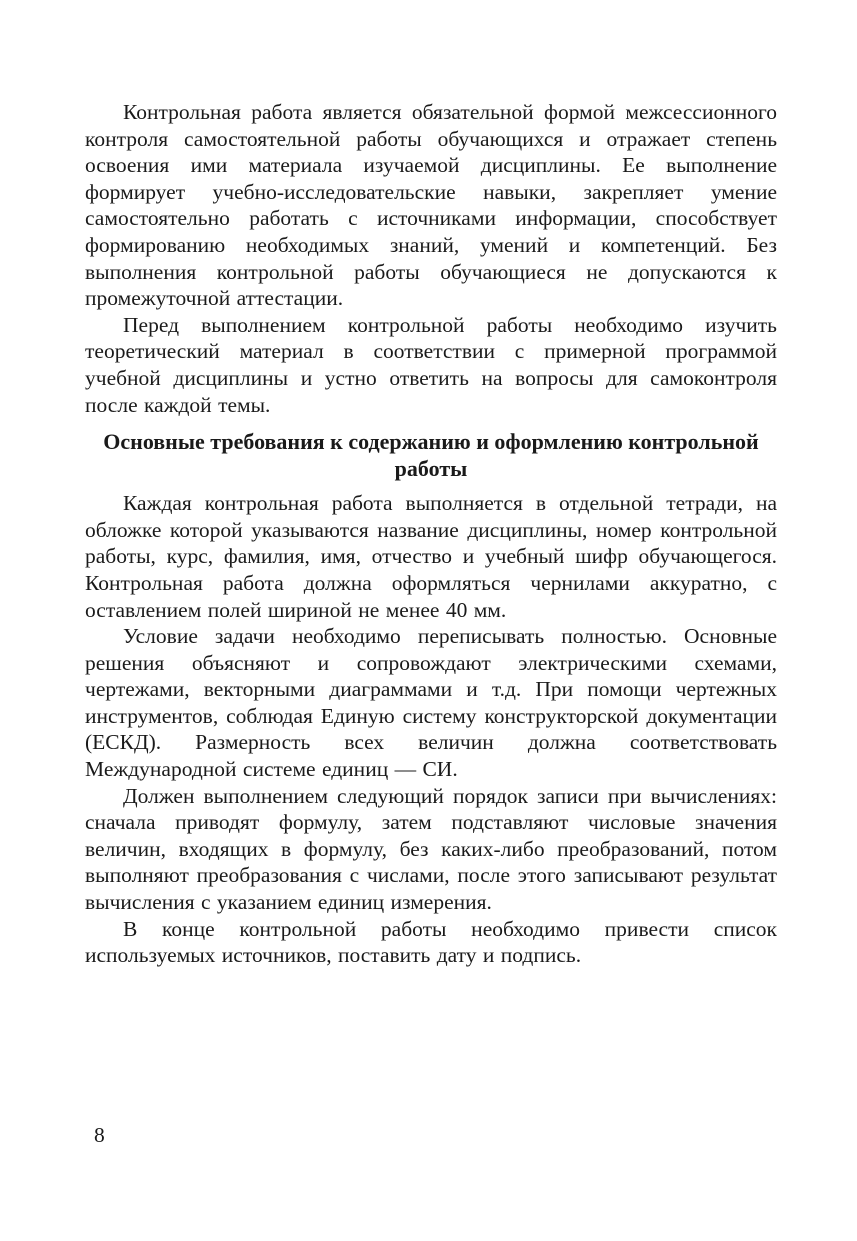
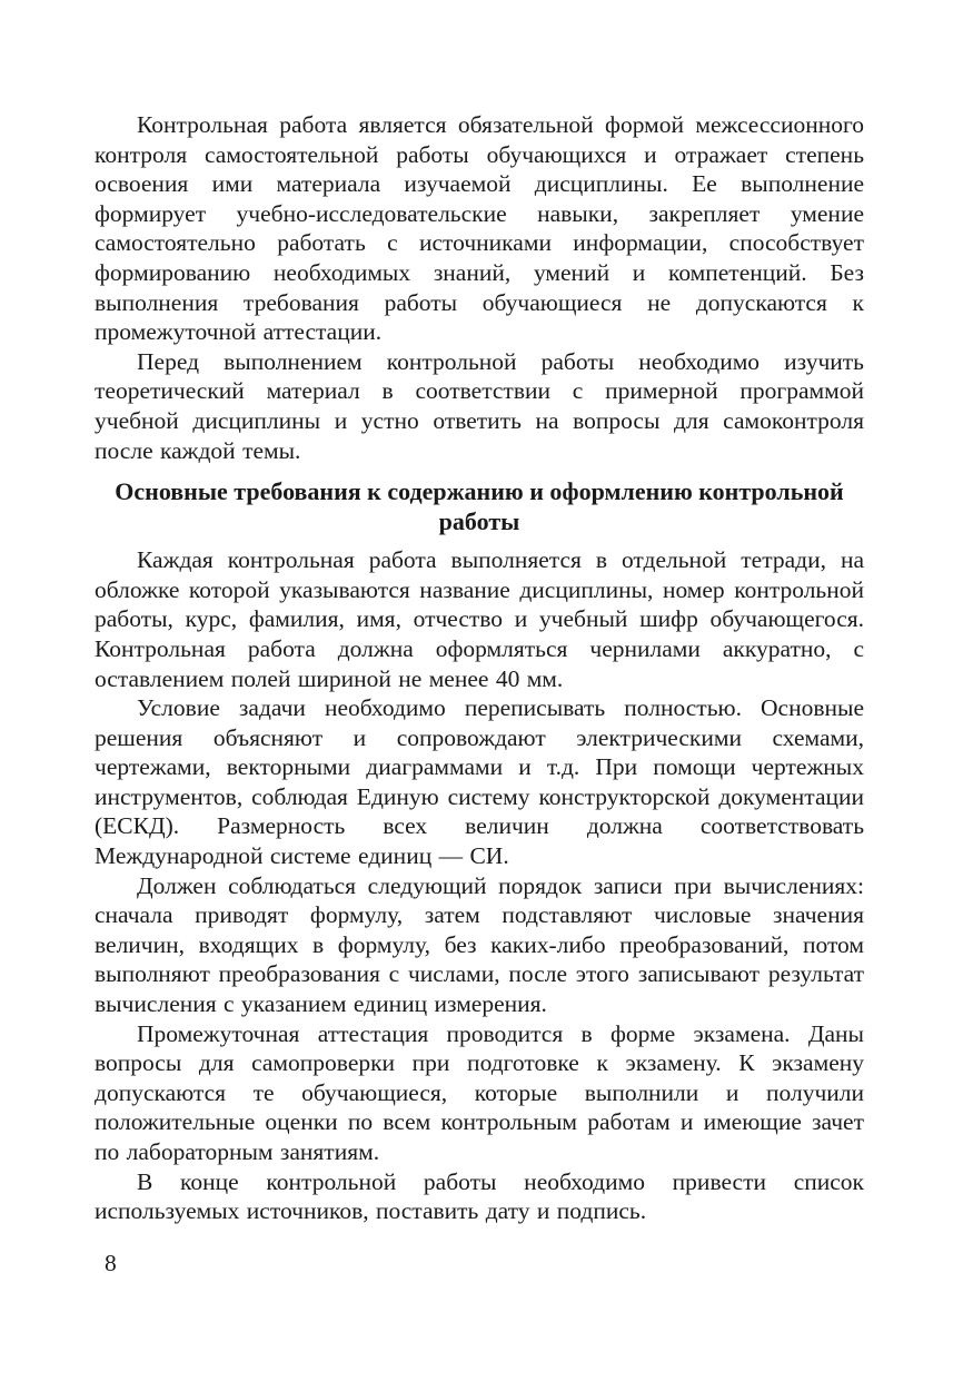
- Контрольная работа является обязательной формой межсессионного контроля самостоятельной работы обучающихся и отражает степень освоения ими материала изучаемой дисциплины. Ее выполнение формирует учебно-исследовательские навыки, закрепляет умение самостоятельно работать с источниками информации, способствует формированию необходимых знаний, умений и компетенций. Без выполнения контрольной работы обучающиеся не допускаются к промежуточной аттестации.
+ Контрольная работа является обязательной формой межсессионного контроля самостоятельной работы обучающихся и отражает степень освоения ими материала изучаемой дисциплины. Ее выполнение формирует учебно-исследовательские навыки, закрепляет умение самостоятельно работать с источниками информации, способствует формированию необходимых знаний, умений и компетенций. Без выполнения требования работы обучающиеся не допускаются к промежуточной аттестации.
  Перед выполнением контрольной работы необходимо изучить теоретический материал в соответствии с примерной программой учебной дисциплины и устно ответить на вопросы для самоконтроля после каждой темы.
  Основные требования к содержанию и оформлению контрольной работы
  Каждая контрольная работа выполняется в отдельной тетради, на обложке которой указываются название дисциплины, номер контрольной работы, курс, фамилия, имя, отчество и учебный шифр обучающегося. Контрольная работа должна оформляться чернилами аккуратно, с оставлением полей шириной не менее 40 мм.
  Условие задачи необходимо переписывать полностью. Основные решения объясняют и сопровождают электрическими схемами, чертежами, векторными диаграммами и т.д. При помощи чертежных инструментов, соблюдая Единую систему конструкторской документации (ЕСКД). Размерность всех величин должна соответствовать Международной системе единиц — СИ.
- Должен выполнением следующий порядок записи при вычислениях: сначала приводят формулу, затем подставляют числовые значения величин, входящих в формулу, без каких-либо преобразований, потом выполняют преобразования с числами, после этого записывают результат вычисления с указанием единиц измерения.
+ Должен соблюдаться следующий порядок записи при вычислениях: сначала приводят формулу, затем подставляют числовые значения величин, входящих в формулу, без каких-либо преобразований, потом выполняют преобразования с числами, после этого записывают результат вычисления с указанием единиц измерения.
+ Промежуточная аттестация проводится в форме экзамена. Даны вопросы для самопроверки при подготовке к экзамену. К экзамену допускаются те обучающиеся, которые выполнили и получили положительные оценки по всем контрольным работам и имеющие зачет по лабораторным занятиям.
  В конце контрольной работы необходимо привести список используемых источников, поставить дату и подпись.
  8
